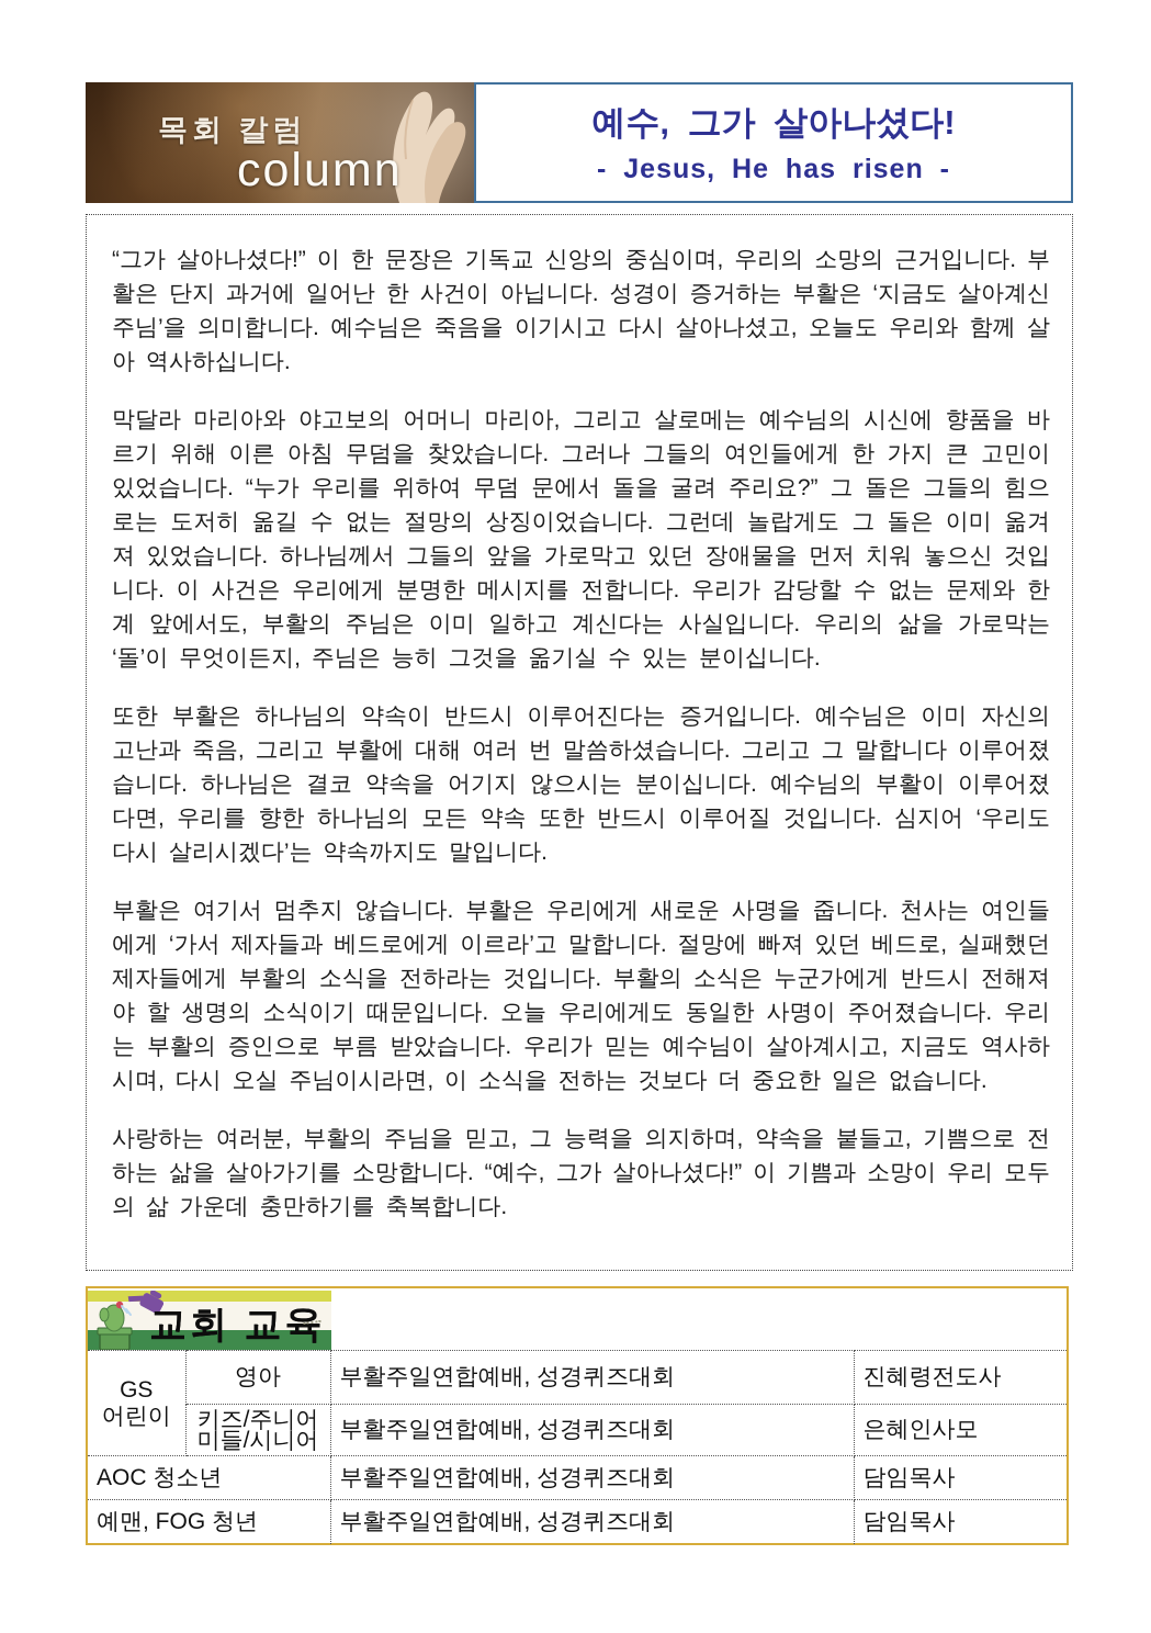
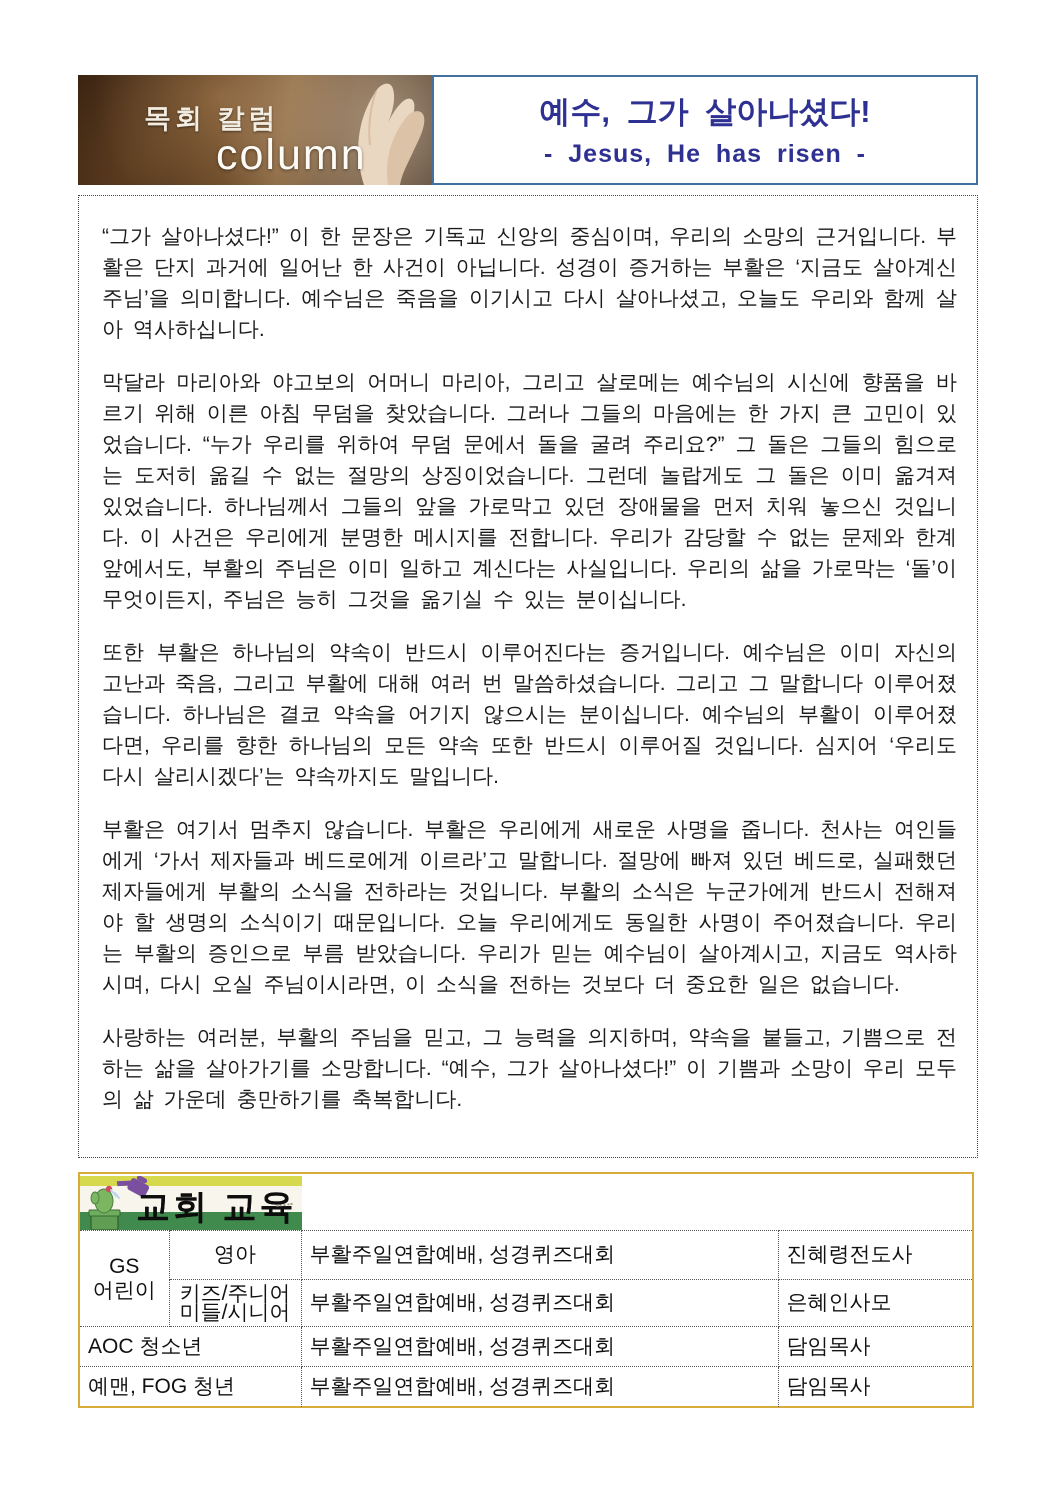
  목회 칼럼
  column
  예수, 그가 살아나셨다!
  - Jesus, He has risen -
  “그가 살아나셨다!” 이 한 문장은 기독교 신앙의 중심이며, 우리의 소망의 근거입니다. 부활은 단지 과거에 일어난 한 사건이 아닙니다. 성경이 증거하는 부활은 ‘지금도 살아계신 주님’을 의미합니다. 예수님은 죽음을 이기시고 다시 살아나셨고, 오늘도 우리와 함께 살아 역사하십니다.
- 막달라 마리아와 야고보의 어머니 마리아, 그리고 살로메는 예수님의 시신에 향품을 바르기 위해 이른 아침 무덤을 찾았습니다. 그러나 그들의 여인들에게 한 가지 큰 고민이 있었습니다. “누가 우리를 위하여 무덤 문에서 돌을 굴려 주리요?” 그 돌은 그들의 힘으로는 도저히 옮길 수 없는 절망의 상징이었습니다. 그런데 놀랍게도 그 돌은 이미 옮겨져 있었습니다. 하나님께서 그들의 앞을 가로막고 있던 장애물을 먼저 치워 놓으신 것입니다. 이 사건은 우리에게 분명한 메시지를 전합니다. 우리가 감당할 수 없는 문제와 한계 앞에서도, 부활의 주님은 이미 일하고 계신다는 사실입니다. 우리의 삶을 가로막는 ‘돌’이 무엇이든지, 주님은 능히 그것을 옮기실 수 있는 분이십니다.
+ 막달라 마리아와 야고보의 어머니 마리아, 그리고 살로메는 예수님의 시신에 향품을 바르기 위해 이른 아침 무덤을 찾았습니다. 그러나 그들의 마음에는 한 가지 큰 고민이 있었습니다. “누가 우리를 위하여 무덤 문에서 돌을 굴려 주리요?” 그 돌은 그들의 힘으로는 도저히 옮길 수 없는 절망의 상징이었습니다. 그런데 놀랍게도 그 돌은 이미 옮겨져 있었습니다. 하나님께서 그들의 앞을 가로막고 있던 장애물을 먼저 치워 놓으신 것입니다. 이 사건은 우리에게 분명한 메시지를 전합니다. 우리가 감당할 수 없는 문제와 한계 앞에서도, 부활의 주님은 이미 일하고 계신다는 사실입니다. 우리의 삶을 가로막는 ‘돌’이 무엇이든지, 주님은 능히 그것을 옮기실 수 있는 분이십니다.
  또한 부활은 하나님의 약속이 반드시 이루어진다는 증거입니다. 예수님은 이미 자신의 고난과 죽음, 그리고 부활에 대해 여러 번 말씀하셨습니다. 그리고 그 말합니다 이루어졌습니다. 하나님은 결코 약속을 어기지 않으시는 분이십니다. 예수님의 부활이 이루어졌다면, 우리를 향한 하나님의 모든 약속 또한 반드시 이루어질 것입니다. 심지어 ‘우리도 다시 살리시겠다’는 약속까지도 말입니다.
  부활은 여기서 멈추지 않습니다. 부활은 우리에게 새로운 사명을 줍니다. 천사는 여인들에게 ‘가서 제자들과 베드로에게 이르라’고 말합니다. 절망에 빠져 있던 베드로, 실패했던 제자들에게 부활의 소식을 전하라는 것입니다. 부활의 소식은 누군가에게 반드시 전해져야 할 생명의 소식이기 때문입니다. 오늘 우리에게도 동일한 사명이 주어졌습니다. 우리는 부활의 증인으로 부름 받았습니다. 우리가 믿는 예수님이 살아계시고, 지금도 역사하시며, 다시 오실 주님이시라면, 이 소식을 전하는 것보다 더 중요한 일은 없습니다.
  사랑하는 여러분, 부활의 주님을 믿고, 그 능력을 의지하며, 약속을 붙들고, 기쁨으로 전하는 삶을 살아가기를 소망합니다. “예수, 그가 살아나셨다!” 이 기쁨과 소망이 우리 모두의 삶 가운데 충만하기를 축복합니다.
  교회 교육
  GS 어린이	영아	부활주일연합예배, 성경퀴즈대회	진혜령전도사
  키즈/주니어 미들/시니어	부활주일연합예배, 성경퀴즈대회	은혜인사모
  AOC 청소년	부활주일연합예배, 성경퀴즈대회	담임목사
  예맨, FOG 청년	부활주일연합예배, 성경퀴즈대회	담임목사
